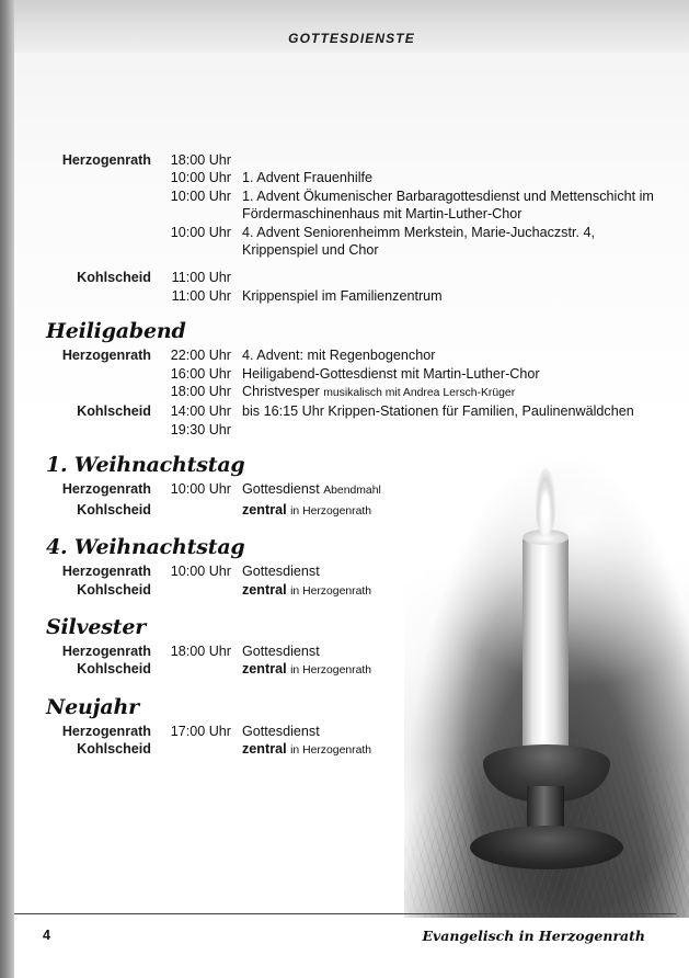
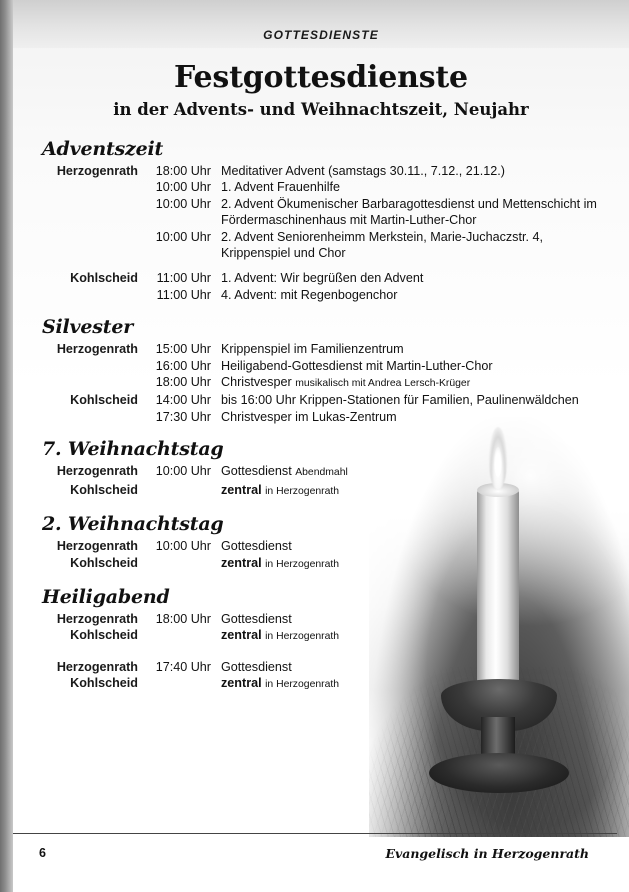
  GOTTESDIENSTE
+ Festgottesdienste
+ in der Advents- und Weihnachtszeit, Neujahr
+ Adventszeit
  Herzogenrath
  18:00 Uhr
+ Meditativer Advent (samstags 30.11., 7.12., 21.12.)
  10:00 Uhr
  1. Advent Frauenhilfe
  10:00 Uhr
- 1. Advent Ökumenischer Barbaragottesdienst und Mettenschicht im Fördermaschinenhaus mit Martin-Luther-Chor
+ 2. Advent Ökumenischer Barbaragottesdienst und Mettenschicht im Fördermaschinenhaus mit Martin-Luther-Chor
  10:00 Uhr
- 4. Advent Seniorenheimm Merkstein, Marie-Juchaczstr. 4, Krippenspiel und Chor
+ 2. Advent Seniorenheimm Merkstein, Marie-Juchaczstr. 4, Krippenspiel und Chor
  Kohlscheid
  11:00 Uhr
+ 1. Advent: Wir begrüßen den Advent
  11:00 Uhr
- Krippenspiel im Familienzentrum
+ 4. Advent: mit Regenbogenchor
- Heiligabend
+ Silvester
  Herzogenrath
- 22:00 Uhr
+ 15:00 Uhr
- 4. Advent: mit Regenbogenchor
+ Krippenspiel im Familienzentrum
  16:00 Uhr
  Heiligabend-Gottesdienst mit Martin-Luther-Chor
  18:00 Uhr
  Christvesper musikalisch mit Andrea Lersch-Krüger
  Kohlscheid
  14:00 Uhr
- bis 16:15 Uhr Krippen-Stationen für Familien, Paulinenwäldchen
+ bis 16:00 Uhr Krippen-Stationen für Familien, Paulinenwäldchen
- 19:30 Uhr
+ 17:30 Uhr
+ Christvesper im Lukas-Zentrum
- 1. Weihnachtstag
+ 7. Weihnachtstag
  Herzogenrath
  10:00 Uhr
  Gottesdienst Abendmahl
  Kohlscheid
  zentral in Herzogenrath
- 4. Weihnachtstag
+ 2. Weihnachtstag
  Herzogenrath
  10:00 Uhr
  Gottesdienst
  Kohlscheid
  zentral in Herzogenrath
- Silvester
+ Heiligabend
  Herzogenrath
  18:00 Uhr
  Gottesdienst
  Kohlscheid
  zentral in Herzogenrath
- Neujahr
  Herzogenrath
- 17:00 Uhr
+ 17:40 Uhr
  Gottesdienst
  Kohlscheid
  zentral in Herzogenrath
- 4
+ 6
  Evangelisch in Herzogenrath
